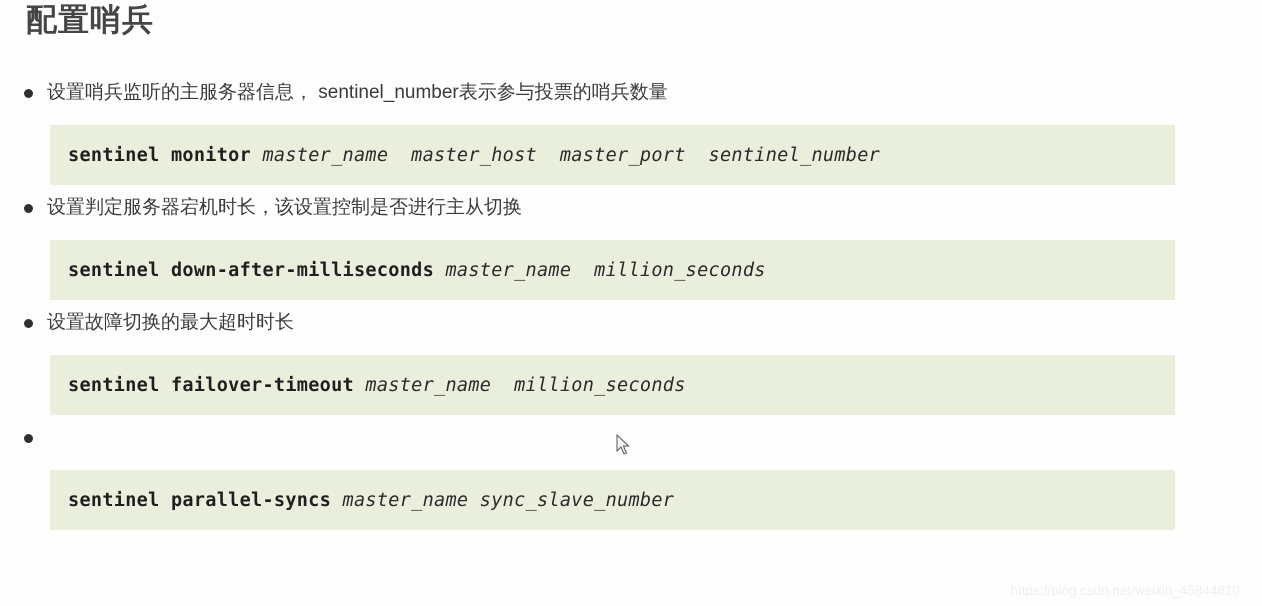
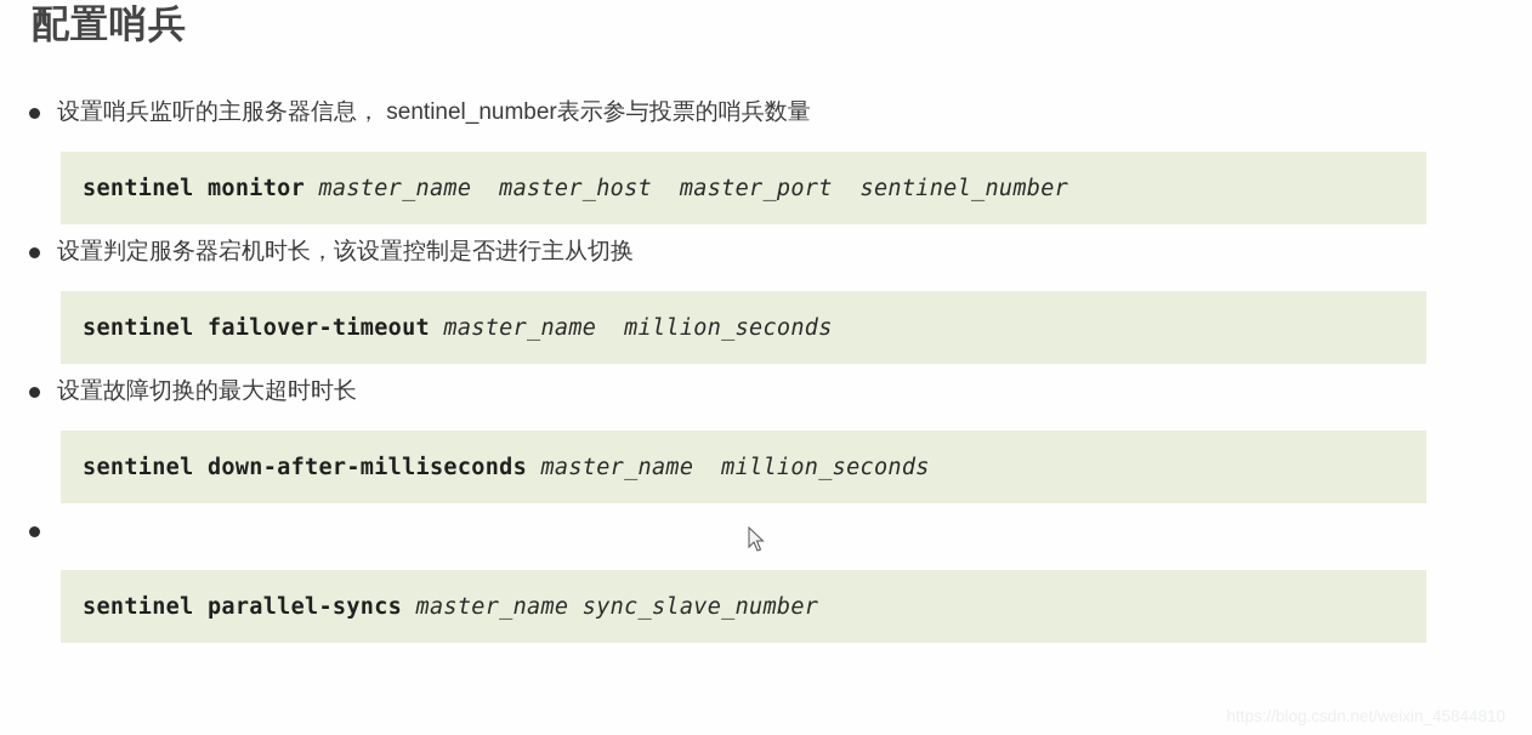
  配置哨兵
  设置哨兵监听的主服务器信息， sentinel_number表示参与投票的哨兵数量
  sentinel monitor master_name master_host master_port sentinel_number
  设置判定服务器宕机时长，该设置控制是否进行主从切换
- sentinel down-after-milliseconds master_name million_seconds
+ sentinel failover-timeout master_name million_seconds
  设置故障切换的最大超时时长
- sentinel failover-timeout master_name million_seconds
+ sentinel down-after-milliseconds master_name million_seconds
  sentinel parallel-syncs master_name sync_slave_number
